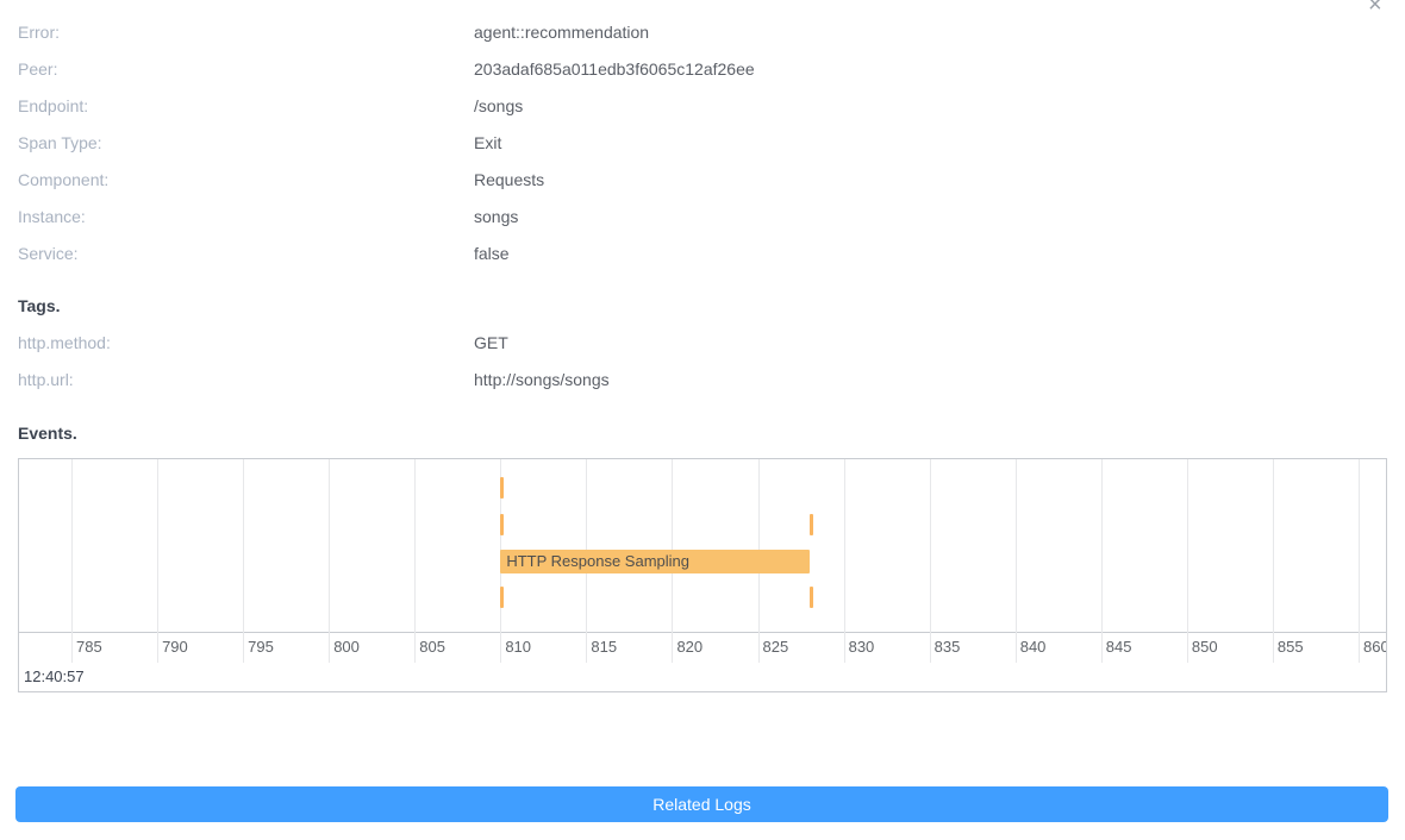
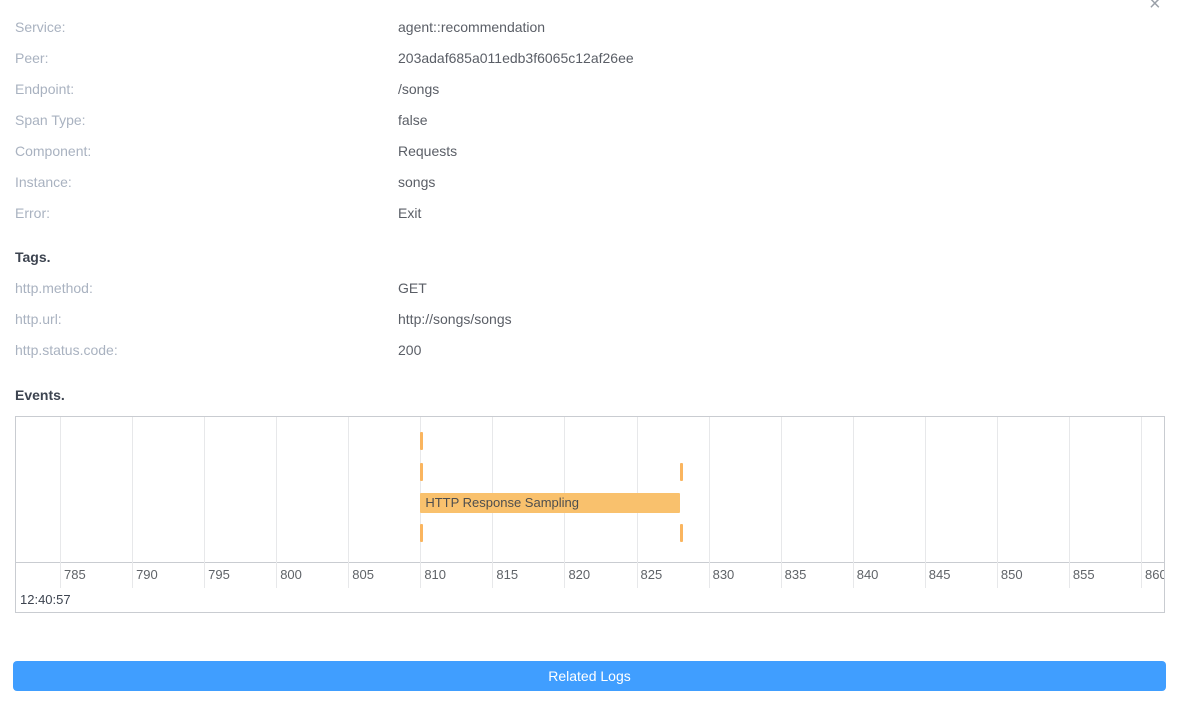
  ×
- Error:
+ Service:
  agent::recommendation
  Peer:
  203adaf685a011edb3f6065c12af26ee
  Endpoint:
  /songs
  Span Type:
- Exit
+ false
  Component:
  Requests
  Instance:
  songs
- Service:
+ Error:
- false
+ Exit
  Tags.
  http.method:
  GET
  http.url:
  http://songs/songs
+ http.status.code:
+ 200
  Events.
  12:40:57
  785
  790
  795
  800
  805
  810
  815
  820
  825
  830
  835
  840
  845
  850
  855
  860
  HTTP Response Sampling
  Related Logs
